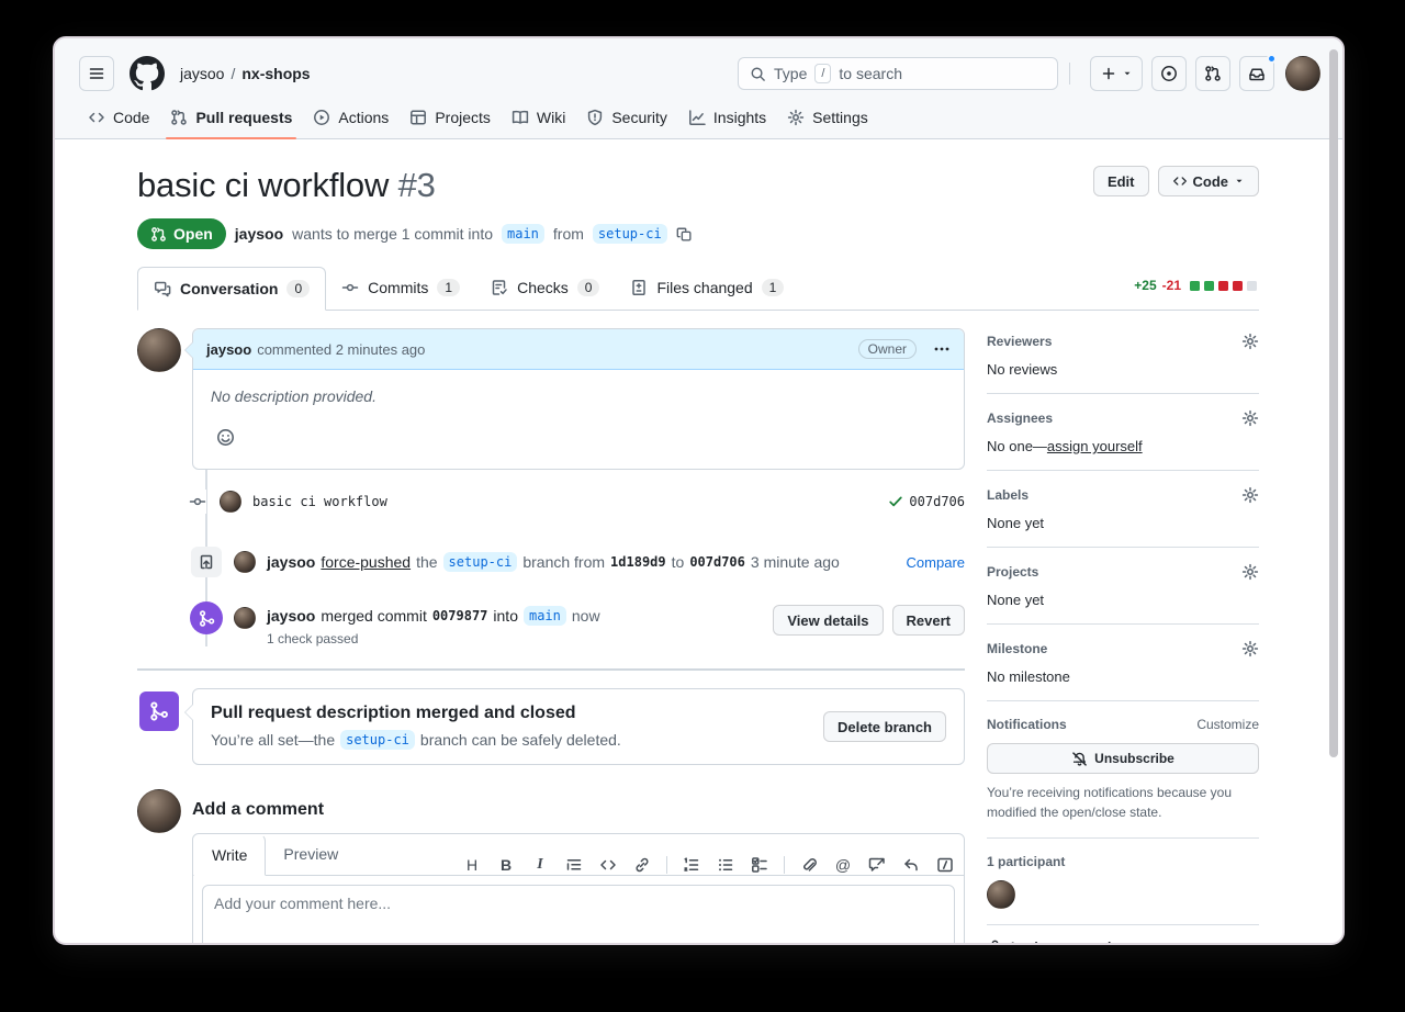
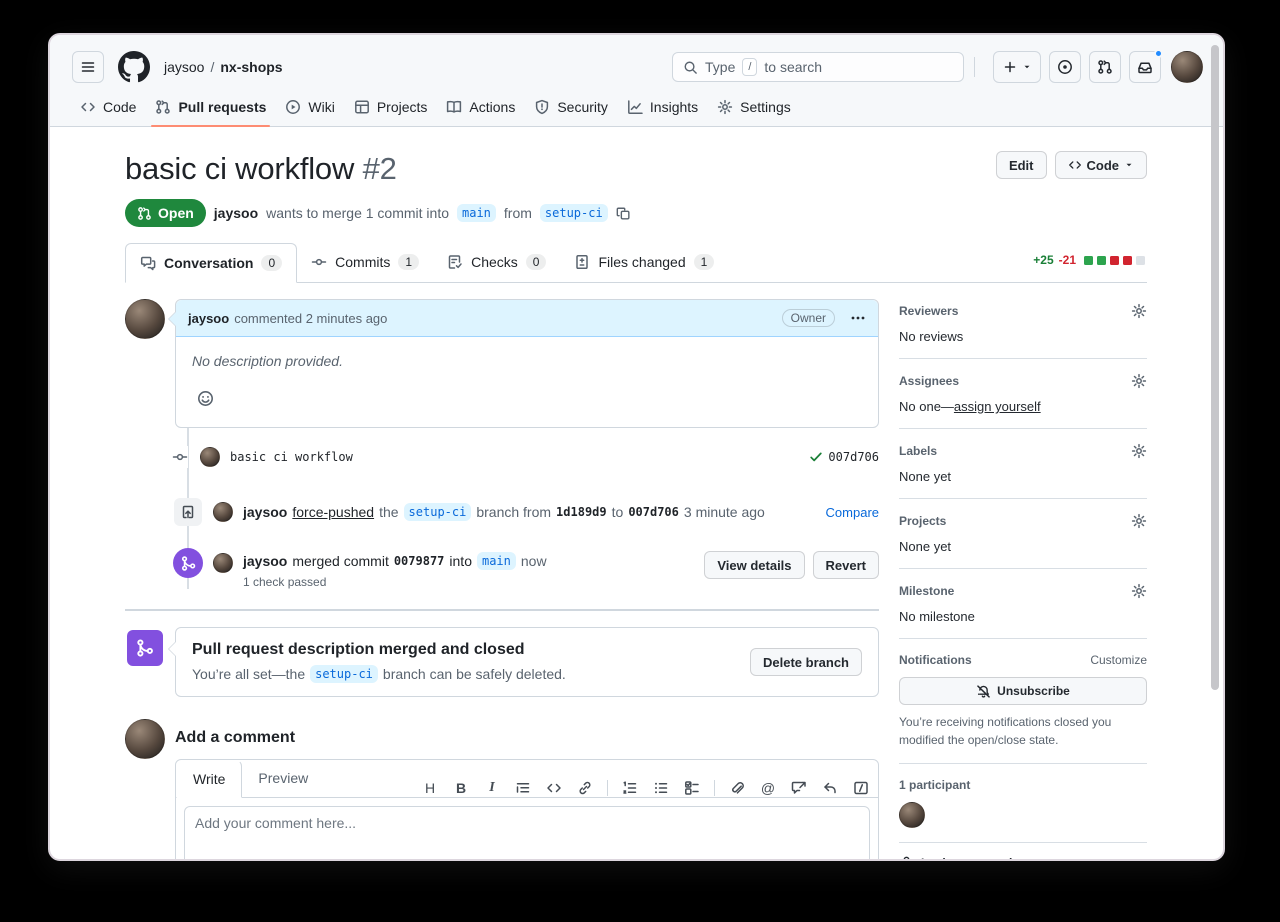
  jaysoo
  /
  nx-shops
  Type
  /
  to search
  Code
  Pull requests
- Actions
+ Wiki
  Projects
- Wiki
+ Actions
  Security
  Insights
  Settings
- basic ci workflow #3
+ basic ci workflow #2
  Edit
  Code
  Open
  jaysoo
  wants to merge 1 commit into
  main
  from
  setup-ci
  Conversation
  0
  Commits
  1
  Checks
  0
  Files changed
  1
  +25
  -21
  jaysoo
  commented 2 minutes ago
  Owner
  No description provided.
  basic ci workflow
  007d706
  jaysoo
  force-pushed
  the
  setup-ci
  branch from
  1d189d9
  to
  007d706
  3 minute ago
  Compare
  jaysoo
  merged commit
  0079877
  into
  main
  now
  1 check passed
  View details
  Revert
  Pull request description merged and closed
  You’re all set—the
  setup-ci
  branch can be safely deleted.
  Delete branch
  Add a comment
  Write
  Preview
  H
  B
  I
  @
  Add your comment here...
  Reviewers
  No reviews
  Assignees
  No one—assign yourself
  Labels
  None yet
  Projects
  None yet
  Milestone
  No milestone
  Notifications
  Customize
  Unsubscribe
- You’re receiving notifications because you modified the open/close state.
+ You’re receiving notifications closed you modified the open/close state.
  1 participant
